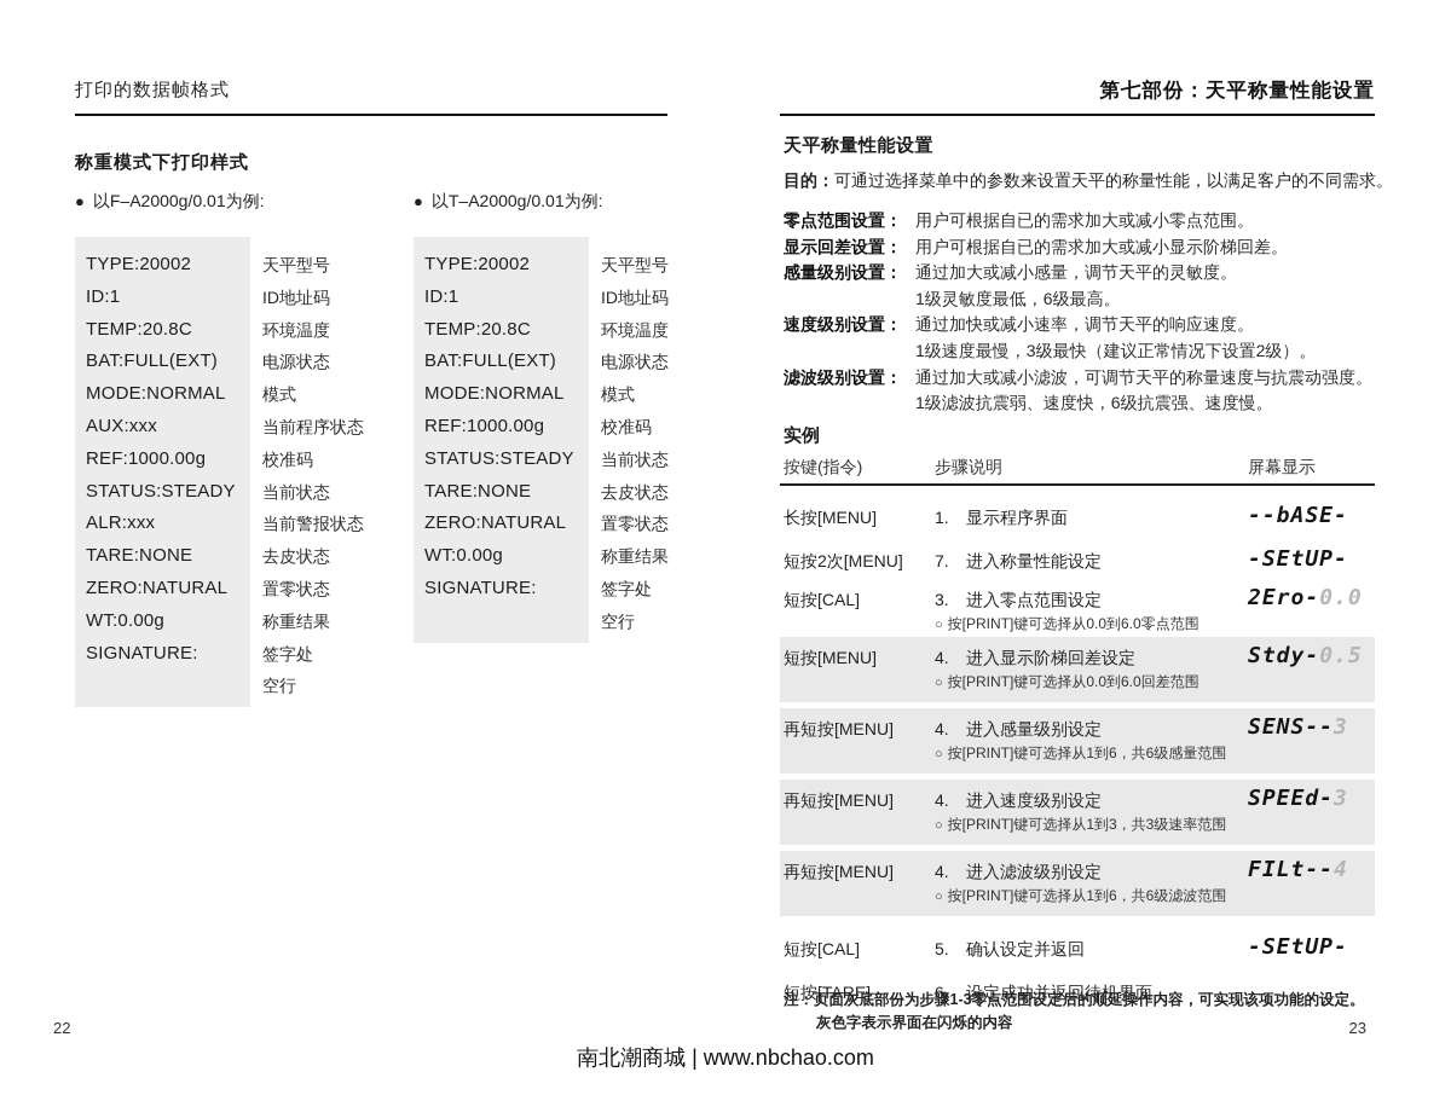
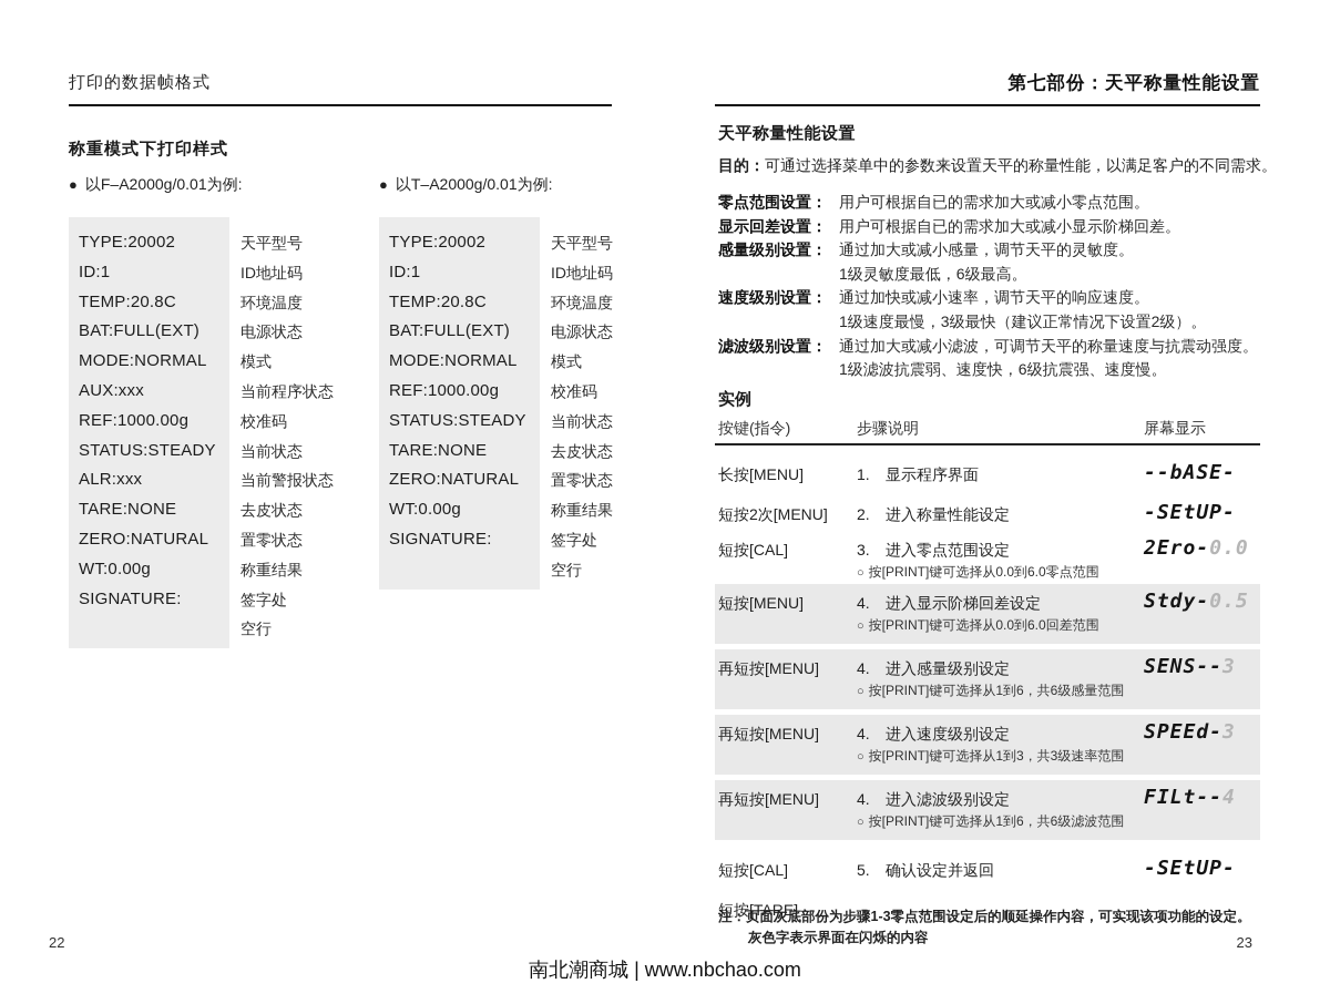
  打印的数据帧格式
  称重模式下打印样式
  ● 以F–A2000g/0.01为例:
  TYPE:20002
  ID:1
  TEMP:20.8C
  BAT:FULL(EXT)
  MODE:NORMAL
  AUX:xxx
  REF:1000.00g
  STATUS:STEADY
  ALR:xxx
  TARE:NONE
  ZERO:NATURAL
  WT:0.00g
  SIGNATURE:
  天平型号
  ID地址码
  环境温度
  电源状态
  模式
  当前程序状态
  校准码
  当前状态
  当前警报状态
  去皮状态
  置零状态
  称重结果
  签字处
  空行
  ● 以T–A2000g/0.01为例:
  TYPE:20002
  ID:1
  TEMP:20.8C
  BAT:FULL(EXT)
  MODE:NORMAL
  REF:1000.00g
  STATUS:STEADY
  TARE:NONE
  ZERO:NATURAL
  WT:0.00g
  SIGNATURE:
  天平型号
  ID地址码
  环境温度
  电源状态
  模式
  校准码
  当前状态
  去皮状态
  置零状态
  称重结果
  签字处
  空行
  22
  第七部份：天平称量性能设置
  天平称量性能设置
  目的：可通过选择菜单中的参数来设置天平的称量性能，以满足客户的不同需求。
  零点范围设置： 用户可根据自已的需求加大或减小零点范围。
  显示回差设置： 用户可根据自已的需求加大或减小显示阶梯回差。
  感量级别设置： 通过加大或减小感量，调节天平的灵敏度。
  1级灵敏度最低，6级最高。
  速度级别设置： 通过加快或减小速率，调节天平的响应速度。
  1级速度最慢，3级最快（建议正常情况下设置2级）。
  滤波级别设置： 通过加大或减小滤波，可调节天平的称量速度与抗震动强度。
  1级滤波抗震弱、速度快，6级抗震强、速度慢。
  实例
  按键(指令)
  步骤说明
  屏幕显示
  长按[MENU]
  1. 显示程序界面
  --bASE-
  短按2次[MENU]
- 7. 进入称量性能设定
+ 2. 进入称量性能设定
  -SEtUP-
  短按[CAL]
  3. 进入零点范围设定
  ○ 按[PRINT]键可选择从0.0到6.0零点范围
  2Ero-0.0
  短按[MENU]
  4. 进入显示阶梯回差设定
  ○ 按[PRINT]键可选择从0.0到6.0回差范围
  Stdy-0.5
  再短按[MENU]
  4. 进入感量级别设定
  ○ 按[PRINT]键可选择从1到6，共6级感量范围
  SENS--3
  再短按[MENU]
  4. 进入速度级别设定
  ○ 按[PRINT]键可选择从1到3，共3级速率范围
  SPEEd-3
  再短按[MENU]
  4. 进入滤波级别设定
  ○ 按[PRINT]键可选择从1到6，共6级滤波范围
  FILt--4
  短按[CAL]
  5. 确认设定并返回
  -SEtUP-
  短按[TARE]
- 6. 设定成功并返回待机界面
  注：页面灰底部份为步骤1-3零点范围设定后的顺延操作内容，可实现该项功能的设定。
  灰色字表示界面在闪烁的内容
  23
  南北潮商城 | www.nbchao.com
